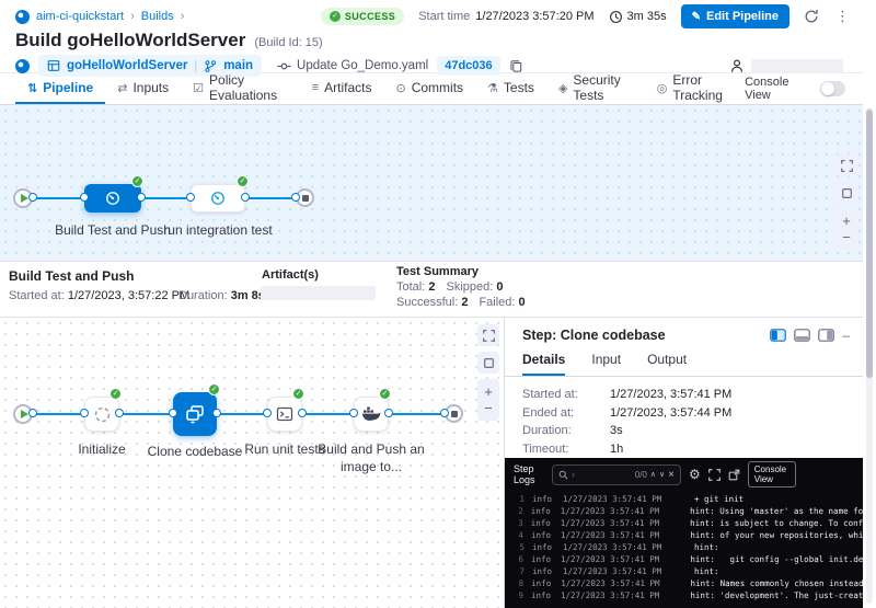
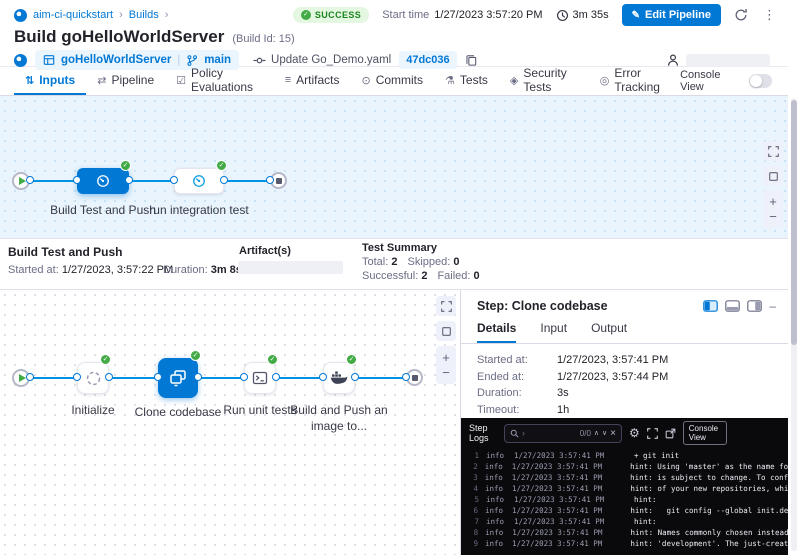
  aim-ci-quickstart
  ›
  Builds
  ›
  SUCCESS
  Start time 1/27/2023 3:57:20 PM
  3m 35s
  ✎
  Edit Pipeline
  ⋮
  Build goHelloWorldServer
  (Build Id: 15)
  goHelloWorldServer
  |
  main
  Update Go_Demo.yaml
  47dc036
  ⇅
- Pipeline
+ Inputs
  ⇄
- Inputs
+ Pipeline
  ☑
  Policy Evaluations
  ≡
  Artifacts
  ⊙
  Commits
  ⚗
  Tests
  ◈
  Security Tests
  ◎
  Error Tracking
  Console View
  Build Test and Push
  run integration test
  +
  −
  Build Test and Push
  Started at: 1/27/2023, 3:57:22 PM
  Duration: 3m 8
  Artifact(s)
  Test Summary
  Total: 2 Skipped: 0
  Successful: 2 Failed: 0
  Initialize
  Clone codebase
  Run unit tests
  Build and Push an image to...
  +
  −
  Step: Clone codebase
  –
  Details
  Input
  Output
  Started at:
  1/27/2023, 3:57:41 PM
  Ended at:
  1/27/2023, 3:57:44 PM
  Duration:
  3s
  Timeout:
  1h
  Step Logs
  ›
  0/0
  ×
  ⚙
  Console View
  1
  info
  1/27/2023 3:57:41 PM
  + git init
  2
  info
  1/27/2023 3:57:41 PM
  hint: Using 'master' as the name fo
  3
  info
  1/27/2023 3:57:41 PM
  hint: is subject to change. To conf
  4
  info
  1/27/2023 3:57:41 PM
  hint: of your new repositories, whi
  5
  info
  1/27/2023 3:57:41 PM
  hint:
  6
  info
  1/27/2023 3:57:41 PM
  hint: git config --global init.de
  7
  info
  1/27/2023 3:57:41 PM
  hint:
  8
  info
  1/27/2023 3:57:41 PM
  hint: Names commonly chosen instead
  9
  info
  1/27/2023 3:57:41 PM
  hint: 'development'. The just-creat
